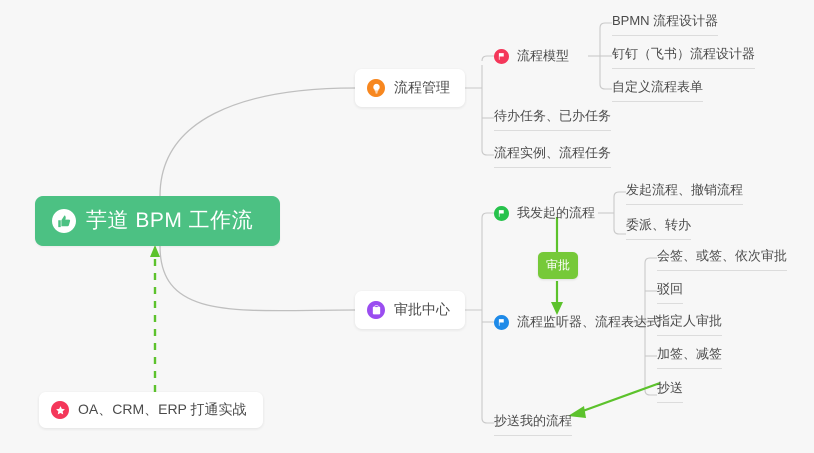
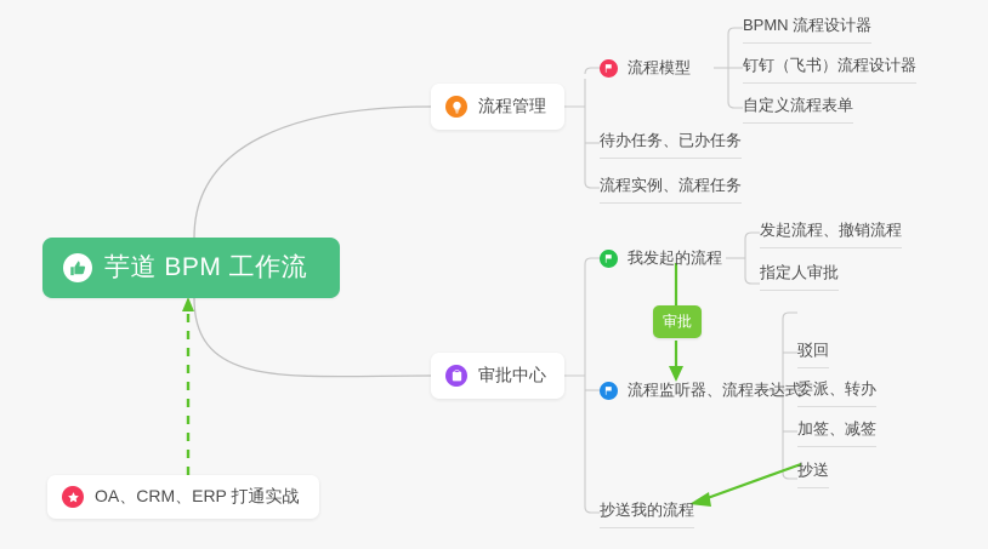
  芋道 BPM 工作流
  OA、CRM、ERP 打通实战
  流程管理
  流程模型
  BPMN 流程设计器
  钉钉（飞书）流程设计器
  自定义流程表单
  待办任务、已办任务
  流程实例、流程任务
  审批中心
  我发起的流程
  发起流程、撤销流程
- 委派、转办
+ 指定人审批
  流程监听器、流程表达式
- 会签、或签、依次审批
  驳回
- 指定人审批
+ 委派、转办
  加签、减签
  抄送
  抄送我的流程
  审批
